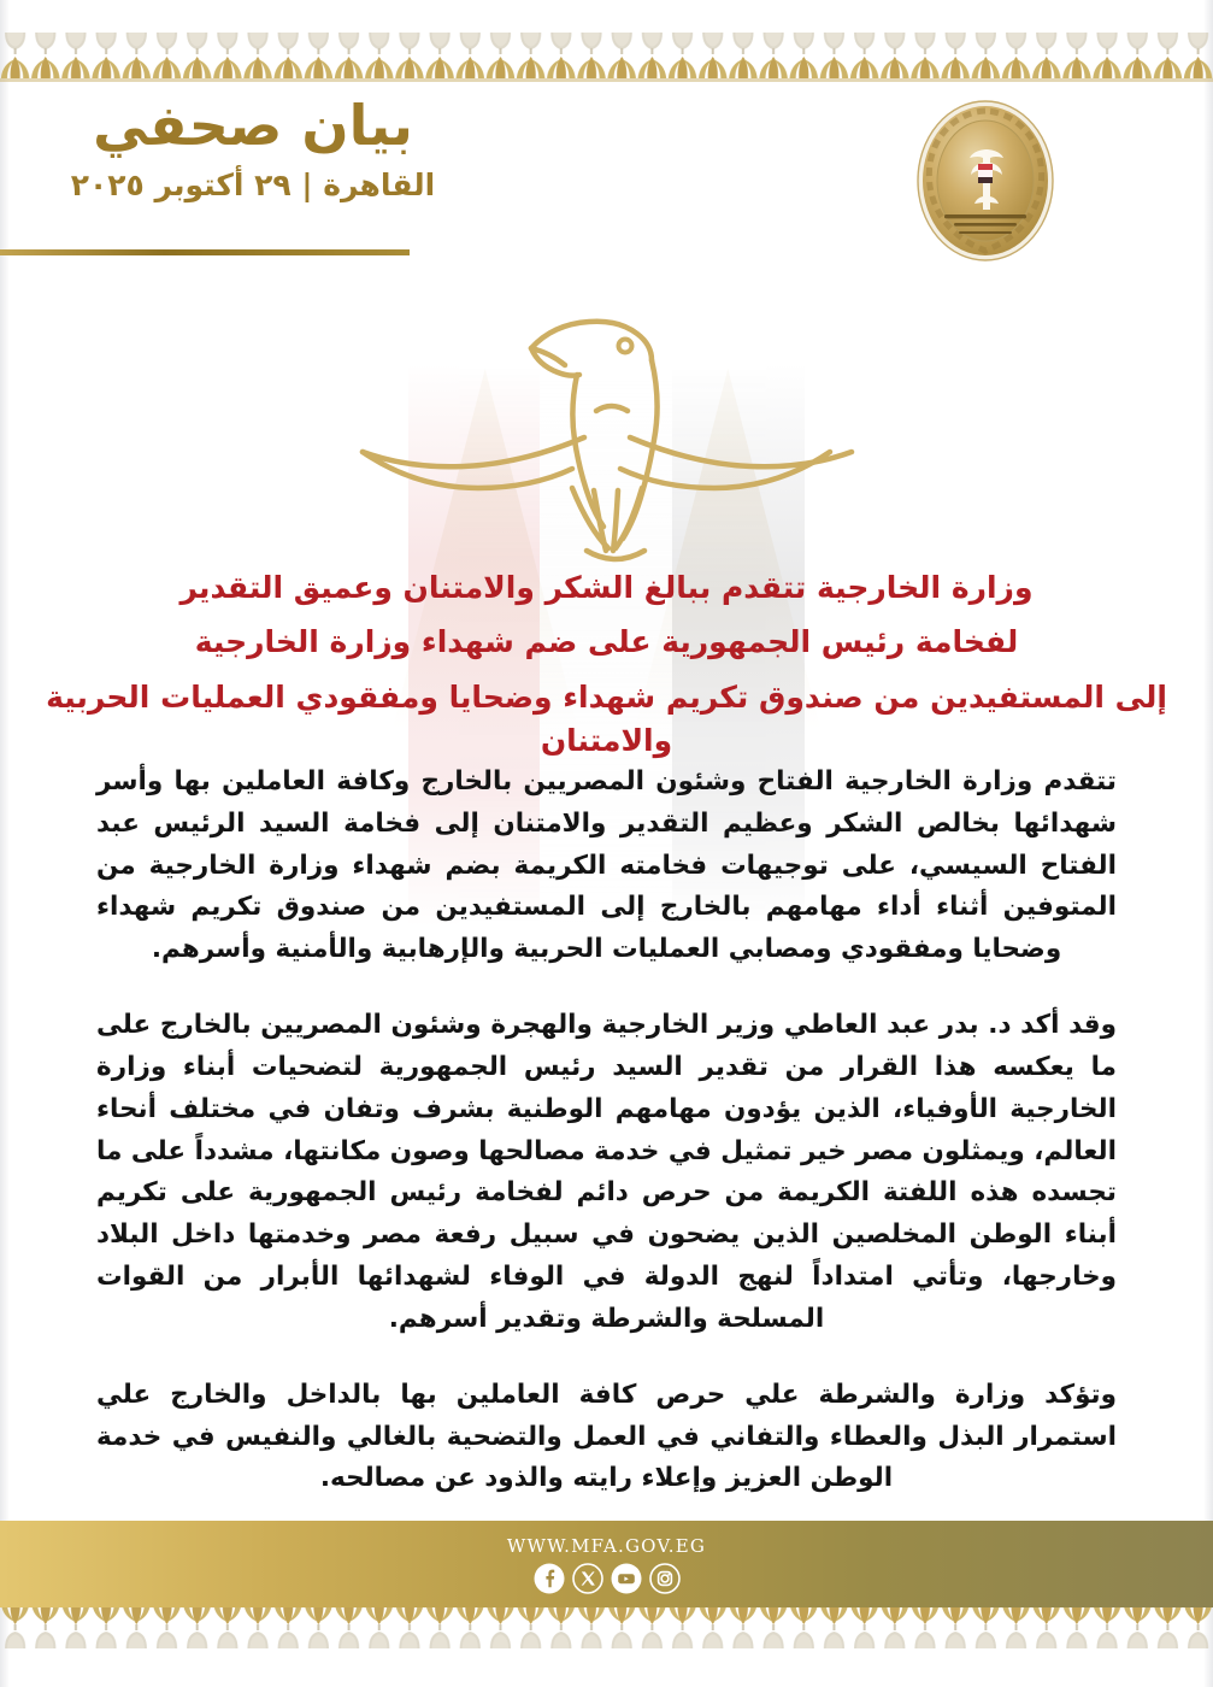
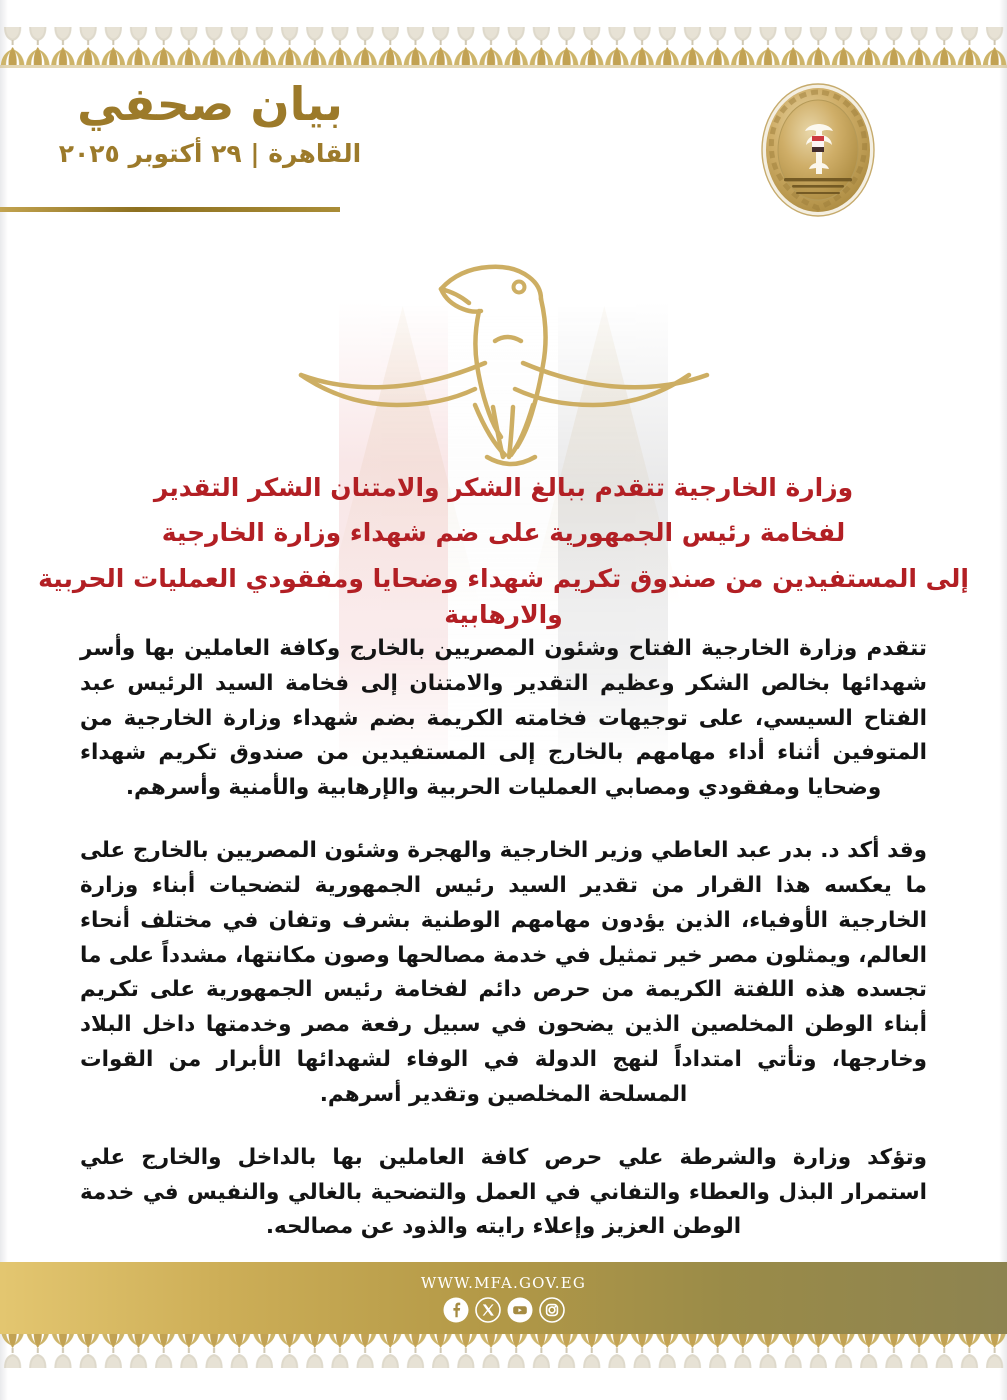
  بيان صحفي
  القاهرة | ٢٩ أكتوبر ٢٠٢٥
- وزارة الخارجية تتقدم ببالغ الشكر والامتنان وعميق التقدير
+ وزارة الخارجية تتقدم ببالغ الشكر والامتنان الشكر التقدير
  لفخامة رئيس الجمهورية على ضم شهداء وزارة الخارجية
- إلى المستفيدين من صندوق تكريم شهداء وضحايا ومفقودي العمليات الحربية والامتنان
+ إلى المستفيدين من صندوق تكريم شهداء وضحايا ومفقودي العمليات الحربية والارهابية
  تتقدم وزارة الخارجية الفتاح وشئون المصريين بالخارج وكافة العاملين بها وأسر شهدائها بخالص الشكر وعظيم التقدير والامتنان إلى فخامة السيد الرئيس عبد الفتاح السيسي، على توجيهات فخامته الكريمة بضم شهداء وزارة الخارجية من المتوفين أثناء أداء مهامهم بالخارج إلى المستفيدين من صندوق تكريم شهداء وضحايا ومفقودي ومصابي العمليات الحربية والإرهابية والأمنية وأسرهم.
- وقد أكد د. بدر عبد العاطي وزير الخارجية والهجرة وشئون المصريين بالخارج على ما يعكسه هذا القرار من تقدير السيد رئيس الجمهورية لتضحيات أبناء وزارة الخارجية الأوفياء، الذين يؤدون مهامهم الوطنية بشرف وتفان في مختلف أنحاء العالم، ويمثلون مصر خير تمثيل في خدمة مصالحها وصون مكانتها، مشدداً على ما تجسده هذه اللفتة الكريمة من حرص دائم لفخامة رئيس الجمهورية على تكريم أبناء الوطن المخلصين الذين يضحون في سبيل رفعة مصر وخدمتها داخل البلاد وخارجها، وتأتي امتداداً لنهج الدولة في الوفاء لشهدائها الأبرار من القوات المسلحة والشرطة وتقدير أسرهم.
+ وقد أكد د. بدر عبد العاطي وزير الخارجية والهجرة وشئون المصريين بالخارج على ما يعكسه هذا القرار من تقدير السيد رئيس الجمهورية لتضحيات أبناء وزارة الخارجية الأوفياء، الذين يؤدون مهامهم الوطنية بشرف وتفان في مختلف أنحاء العالم، ويمثلون مصر خير تمثيل في خدمة مصالحها وصون مكانتها، مشدداً على ما تجسده هذه اللفتة الكريمة من حرص دائم لفخامة رئيس الجمهورية على تكريم أبناء الوطن المخلصين الذين يضحون في سبيل رفعة مصر وخدمتها داخل البلاد وخارجها، وتأتي امتداداً لنهج الدولة في الوفاء لشهدائها الأبرار من القوات المسلحة المخلصين وتقدير أسرهم.
  وتؤكد وزارة والشرطة علي حرص كافة العاملين بها بالداخل والخارج علي استمرار البذل والعطاء والتفاني في العمل والتضحية بالغالي والنفيس في خدمة الوطن العزيز وإعلاء رايته والذود عن مصالحه.
  WWW.MFA.GOV.EG
